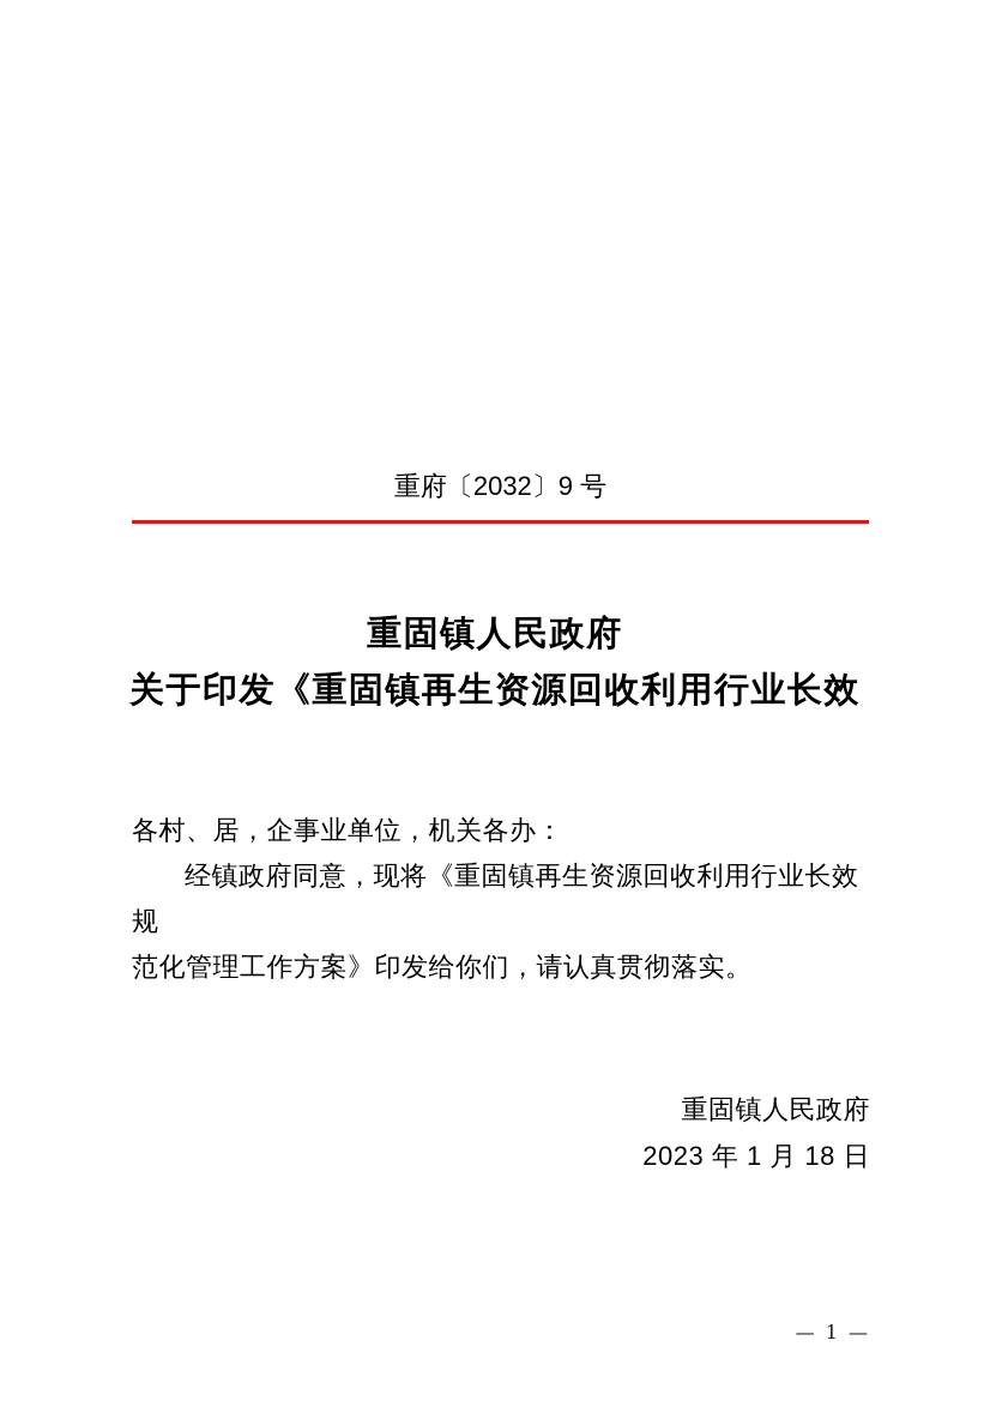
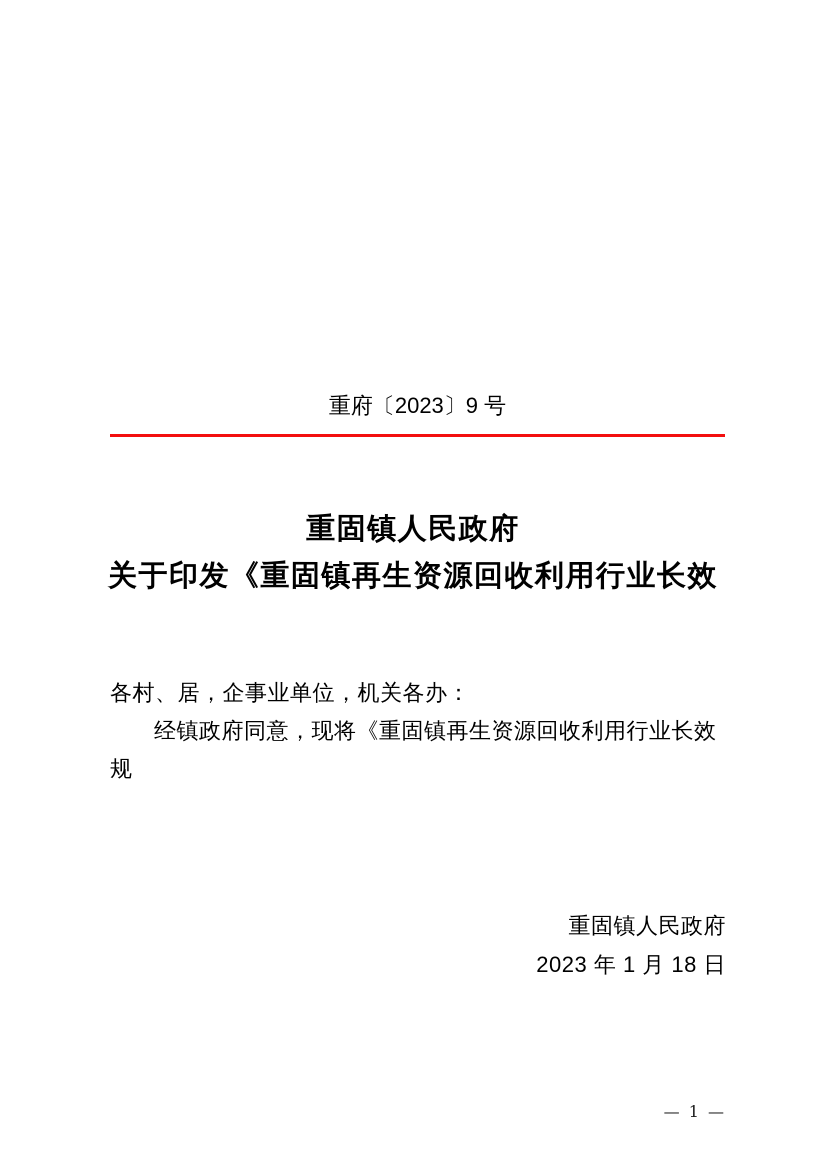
- 重府〔2032〕9 号
+ 重府〔2023〕9 号
  重固镇人民政府
  关于印发《重固镇再生资源回收利用行业长效
  各村、居，企事业单位，机关各办：
  经镇政府同意，现将《重固镇再生资源回收利用行业长效规
- 范化管理工作方案》印发给你们，请认真贯彻落实。
  重固镇人民政府
  2023 年 1 月 18 日
  — 1 —
